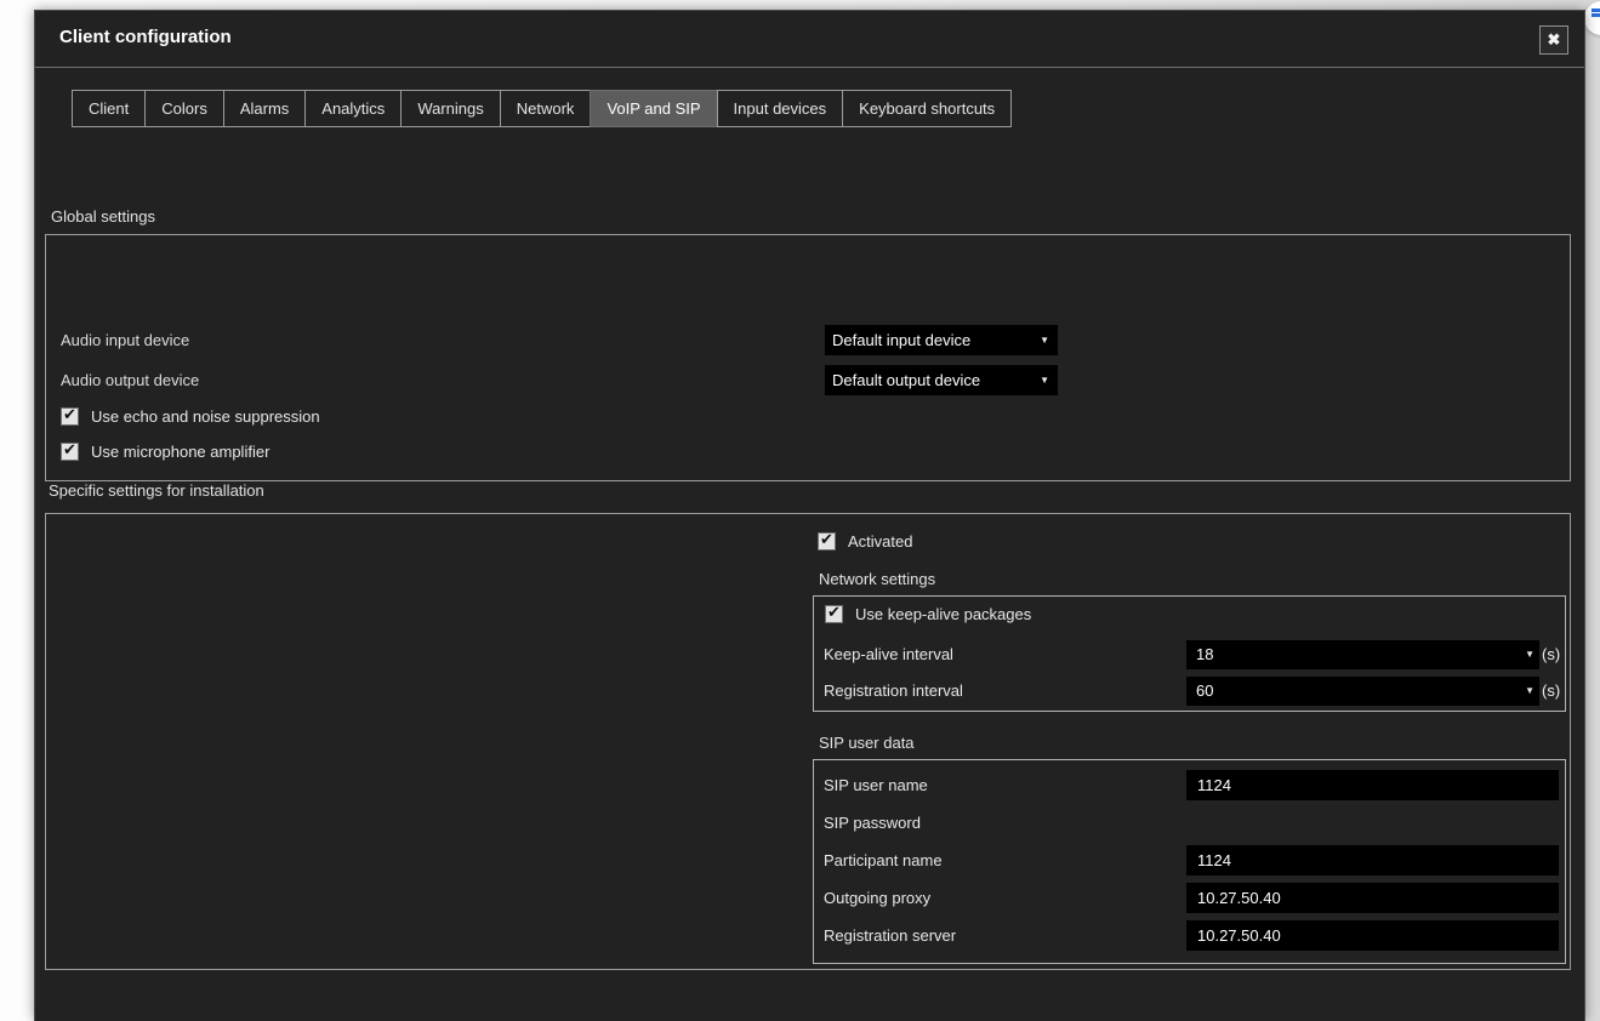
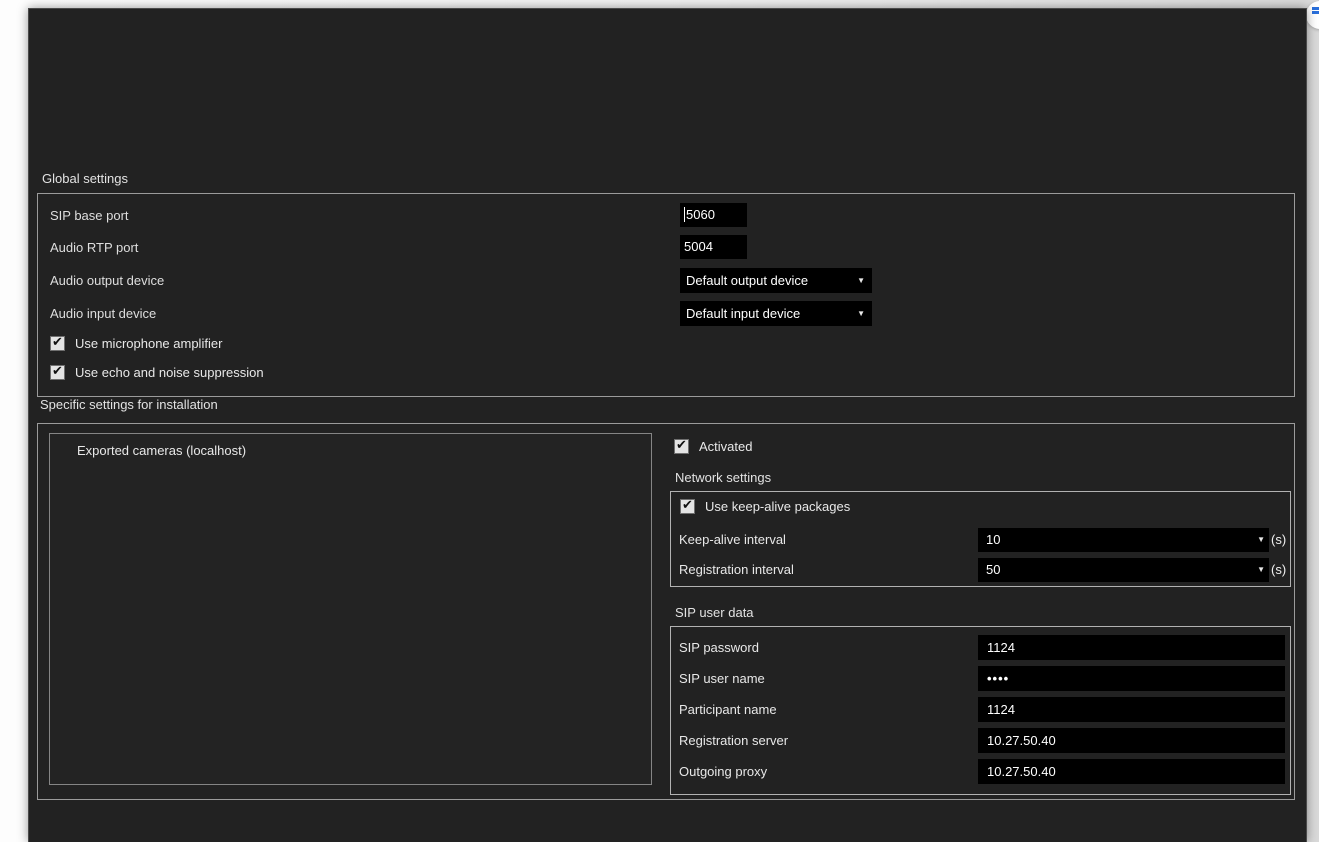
- Client configuration
- ✖
- Client
- Colors
- Alarms
- Analytics
- Warnings
- Network
- VoIP and SIP
- Input devices
- Keyboard shortcuts
  Global settings
+ SIP base port
+ 5060
+ Audio RTP port
+ 5004
- Audio input device
+ Audio output device
- Default input device
+ Default output device
  ▼
- Audio output device
+ Audio input device
- Default output device
+ Default input device
  ▼
  ✔
- Use echo and noise suppression
+ Use microphone amplifier
  ✔
- Use microphone amplifier
+ Use echo and noise suppression
  Specific settings for installation
+ Exported cameras (localhost)
  ✔
  Activated
  Network settings
  ✔
  Use keep-alive packages
  Keep-alive interval
- 18
+ 10
  ▼
  (s)
  Registration interval
- 60
+ 50
  ▼
  (s)
  SIP user data
- SIP user name
+ SIP password
  1124
- SIP password
+ SIP user name
+ ••••
  Participant name
  1124
- Outgoing proxy
+ Registration server
  10.27.50.40
- Registration server
+ Outgoing proxy
  10.27.50.40
